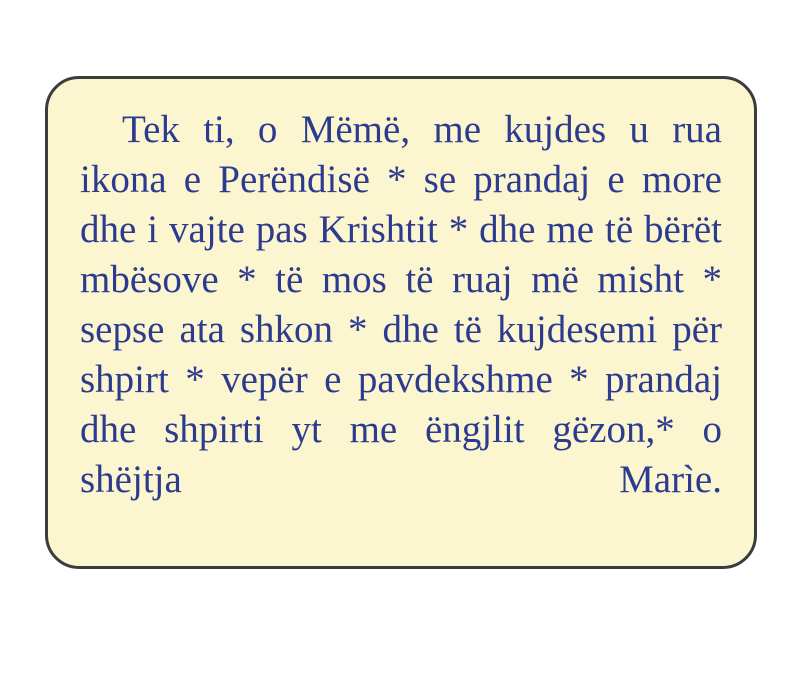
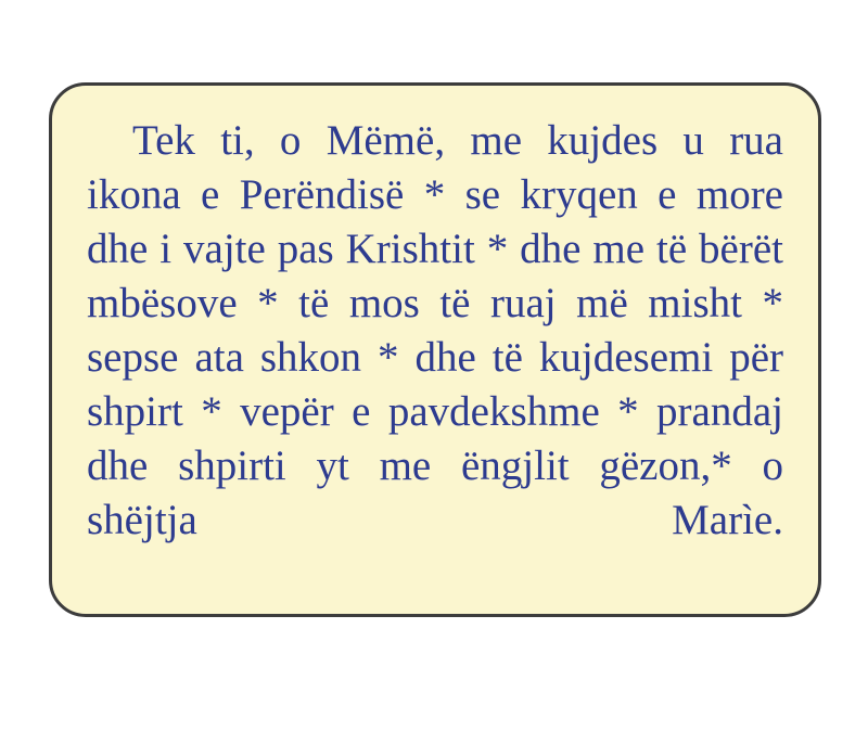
- Tek ti, o Mëmë, me kujdes u rua ikona e Perëndisë * se prandaj e more dhe i vajte pas Krishtit * dhe me të bërët mbësove * të mos të ruaj më misht * sepse ata shkon * dhe të kujdesemi për shpirt * vepër e pavdekshme * prandaj dhe shpirti yt me ëngjlit gëzon,* o shëjtja Marìe.
+ Tek ti, o Mëmë, me kujdes u rua ikona e Perëndisë * se kryqen e more dhe i vajte pas Krishtit * dhe me të bërët mbësove * të mos të ruaj më misht * sepse ata shkon * dhe të kujdesemi për shpirt * vepër e pavdekshme * prandaj dhe shpirti yt me ëngjlit gëzon,* o shëjtja Marìe.
